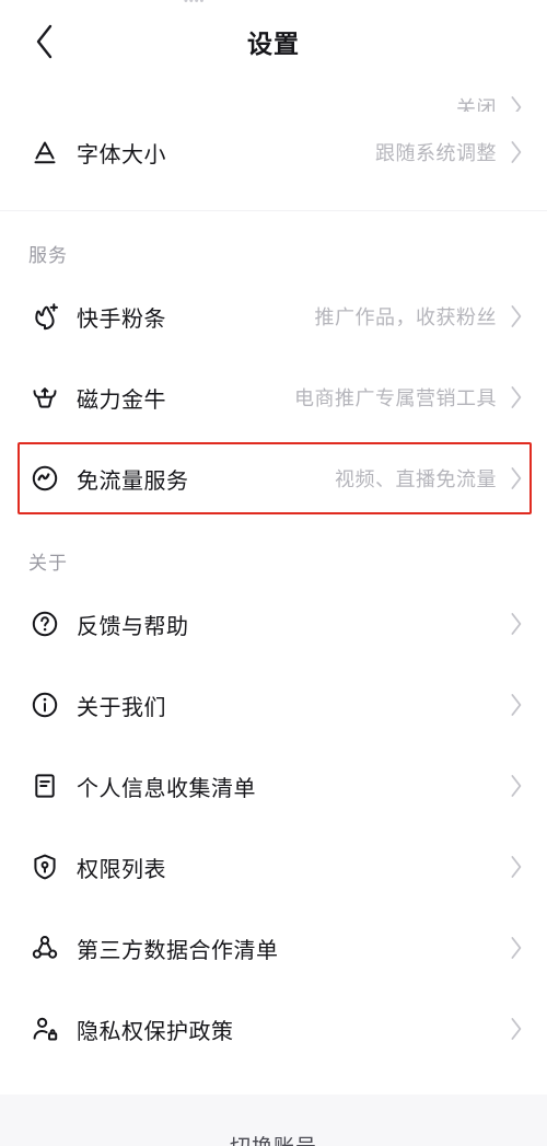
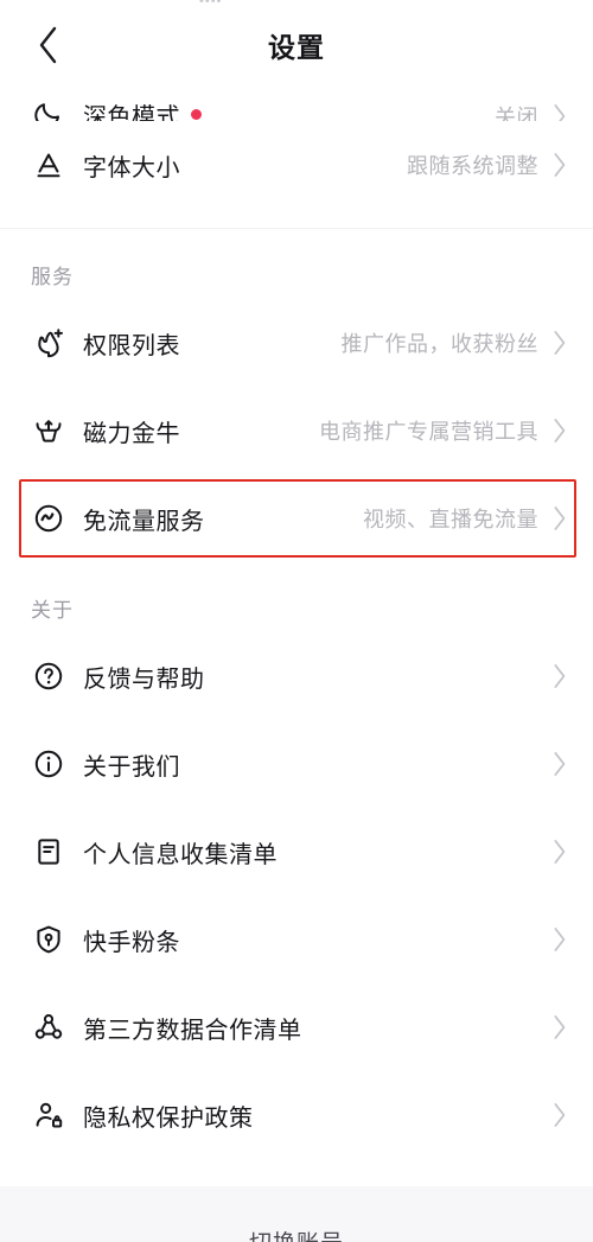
  ••••
  设置
+ 深色模式
  关闭
  字体大小
  跟随系统调整
  服务
- 快手粉条
+ 权限列表
  推广作品，收获粉丝
  磁力金牛
  电商推广专属营销工具
  免流量服务
  视频、直播免流量
  关于
  反馈与帮助
  关于我们
  个人信息收集清单
- 权限列表
+ 快手粉条
  第三方数据合作清单
  隐私权保护政策
